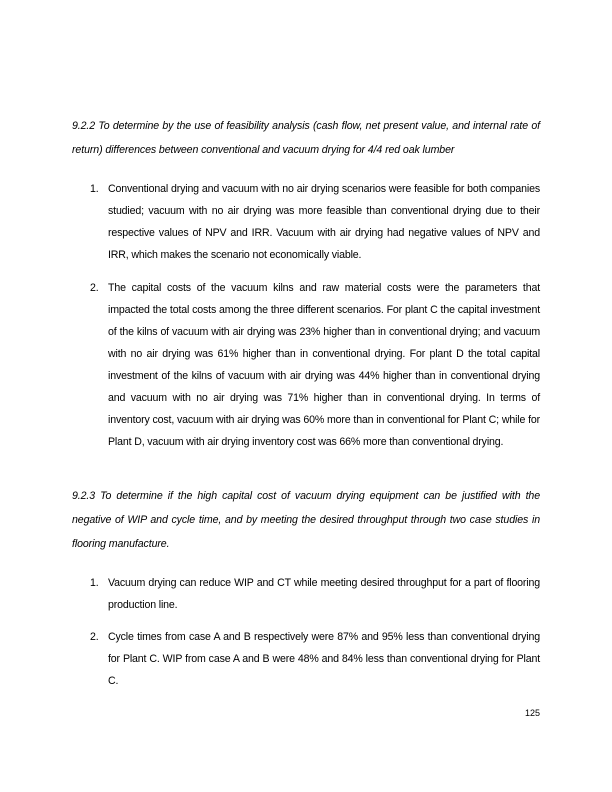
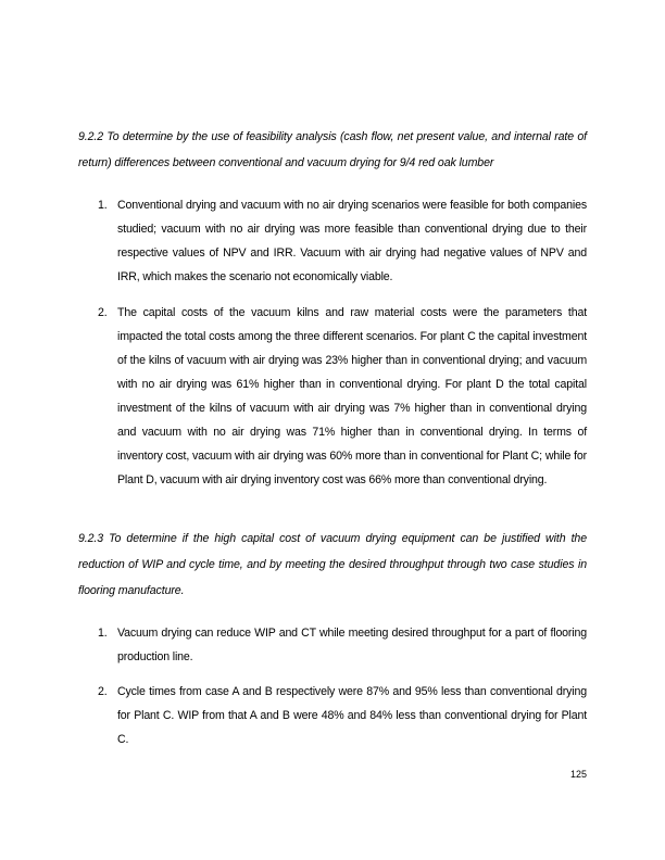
- 9.2.2 To determine by the use of feasibility analysis (cash flow, net present value, and internal rate of return) differences between conventional and vacuum drying for 4/4 red oak lumber
+ 9.2.2 To determine by the use of feasibility analysis (cash flow, net present value, and internal rate of return) differences between conventional and vacuum drying for 9/4 red oak lumber
  1.
  Conventional drying and vacuum with no air drying scenarios were feasible for both companies studied; vacuum with no air drying was more feasible than conventional drying due to their respective values of NPV and IRR. Vacuum with air drying had negative values of NPV and IRR, which makes the scenario not economically viable.
  2.
- The capital costs of the vacuum kilns and raw material costs were the parameters that impacted the total costs among the three different scenarios. For plant C the capital investment of the kilns of vacuum with air drying was 23% higher than in conventional drying; and vacuum with no air drying was 61% higher than in conventional drying. For plant D the total capital investment of the kilns of vacuum with air drying was 44% higher than in conventional drying and vacuum with no air drying was 71% higher than in conventional drying. In terms of inventory cost, vacuum with air drying was 60% more than in conventional for Plant C; while for Plant D, vacuum with air drying inventory cost was 66% more than conventional drying.
+ The capital costs of the vacuum kilns and raw material costs were the parameters that impacted the total costs among the three different scenarios. For plant C the capital investment of the kilns of vacuum with air drying was 23% higher than in conventional drying; and vacuum with no air drying was 61% higher than in conventional drying. For plant D the total capital investment of the kilns of vacuum with air drying was 7% higher than in conventional drying and vacuum with no air drying was 71% higher than in conventional drying. In terms of inventory cost, vacuum with air drying was 60% more than in conventional for Plant C; while for Plant D, vacuum with air drying inventory cost was 66% more than conventional drying.
- 9.2.3 To determine if the high capital cost of vacuum drying equipment can be justified with the negative of WIP and cycle time, and by meeting the desired throughput through two case studies in flooring manufacture.
+ 9.2.3 To determine if the high capital cost of vacuum drying equipment can be justified with the reduction of WIP and cycle time, and by meeting the desired throughput through two case studies in flooring manufacture.
  1.
  Vacuum drying can reduce WIP and CT while meeting desired throughput for a part of flooring production line.
  2.
- Cycle times from case A and B respectively were 87% and 95% less than conventional drying for Plant C. WIP from case A and B were 48% and 84% less than conventional drying for Plant C.
+ Cycle times from case A and B respectively were 87% and 95% less than conventional drying for Plant C. WIP from that A and B were 48% and 84% less than conventional drying for Plant C.
  125
